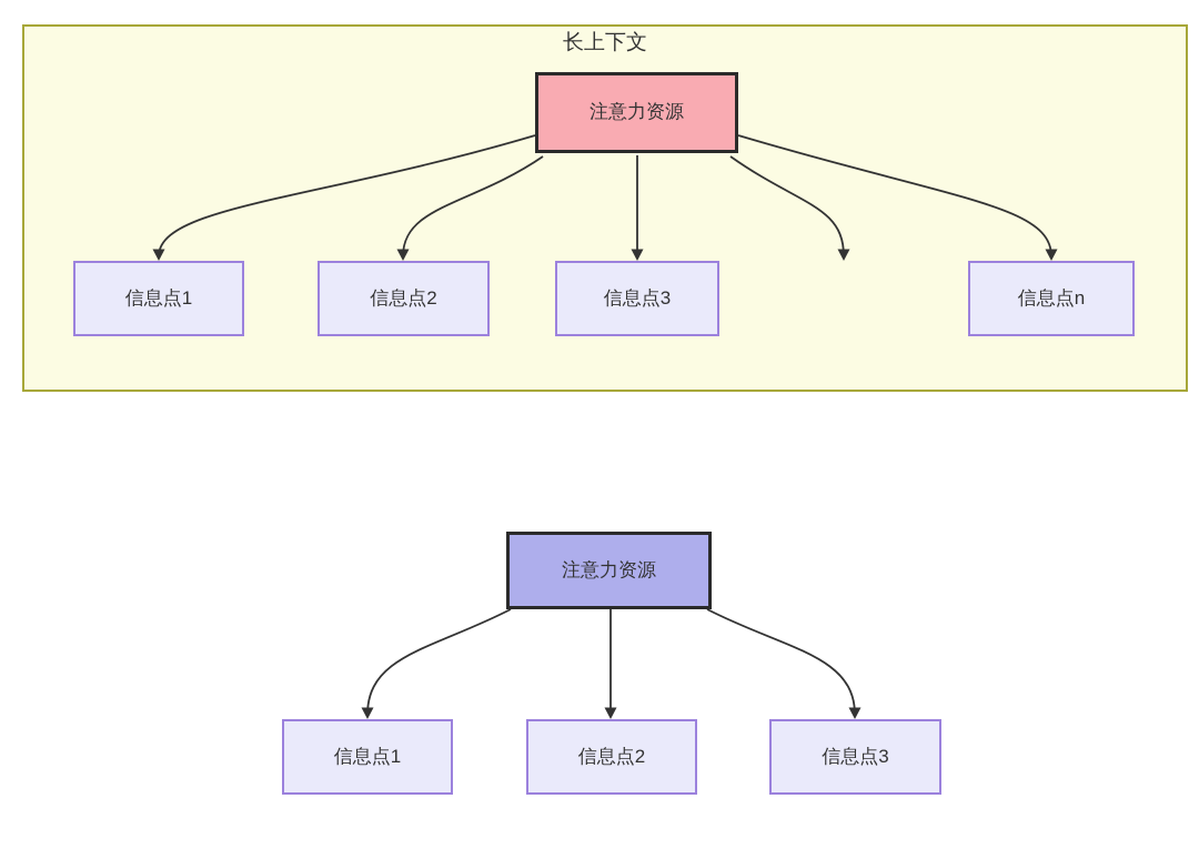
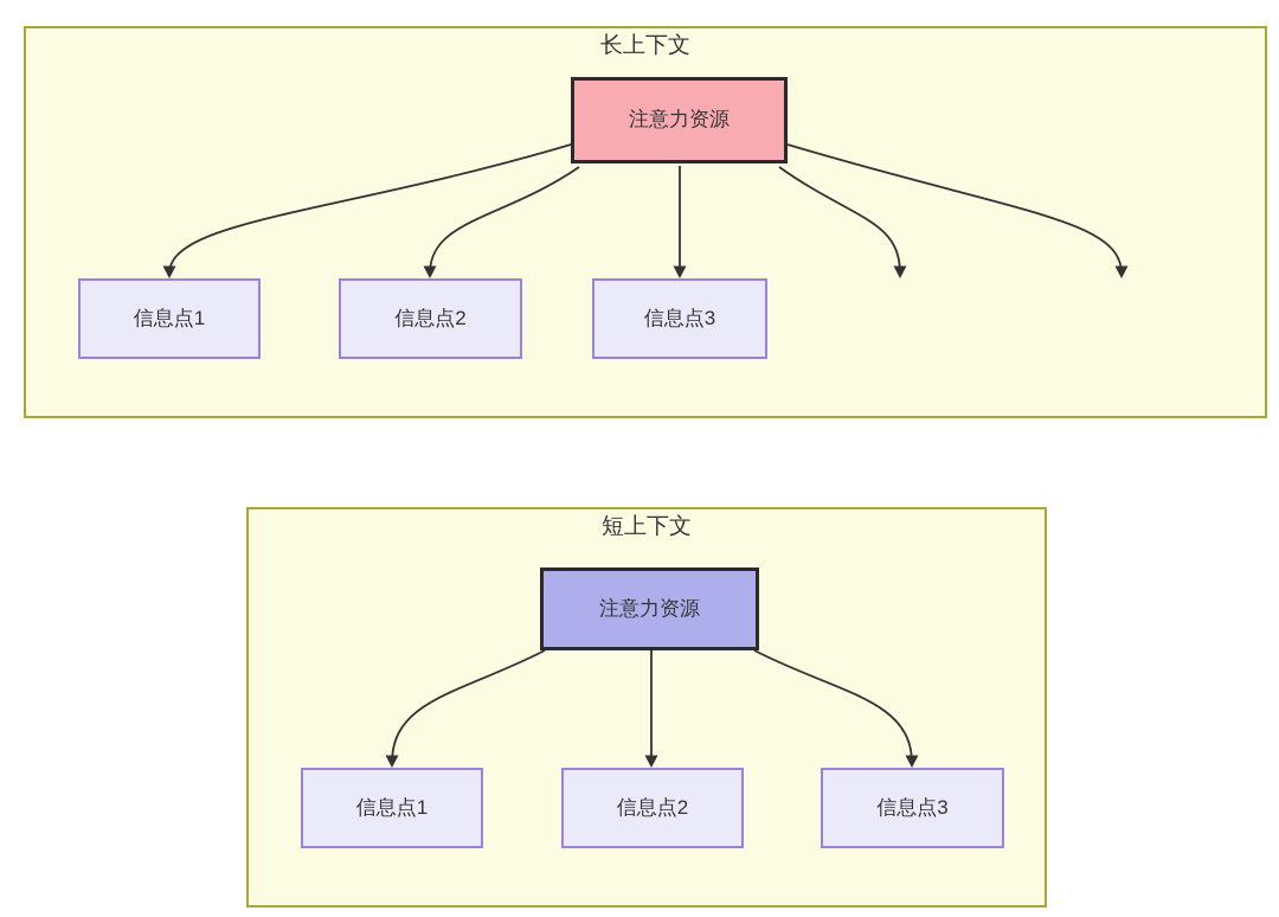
  长上下文
+ 短上下文
  注意力资源
  注意力资源
  信息点1
  信息点2
  信息点3
- 信息点n
  信息点1
  信息点2
  信息点3
